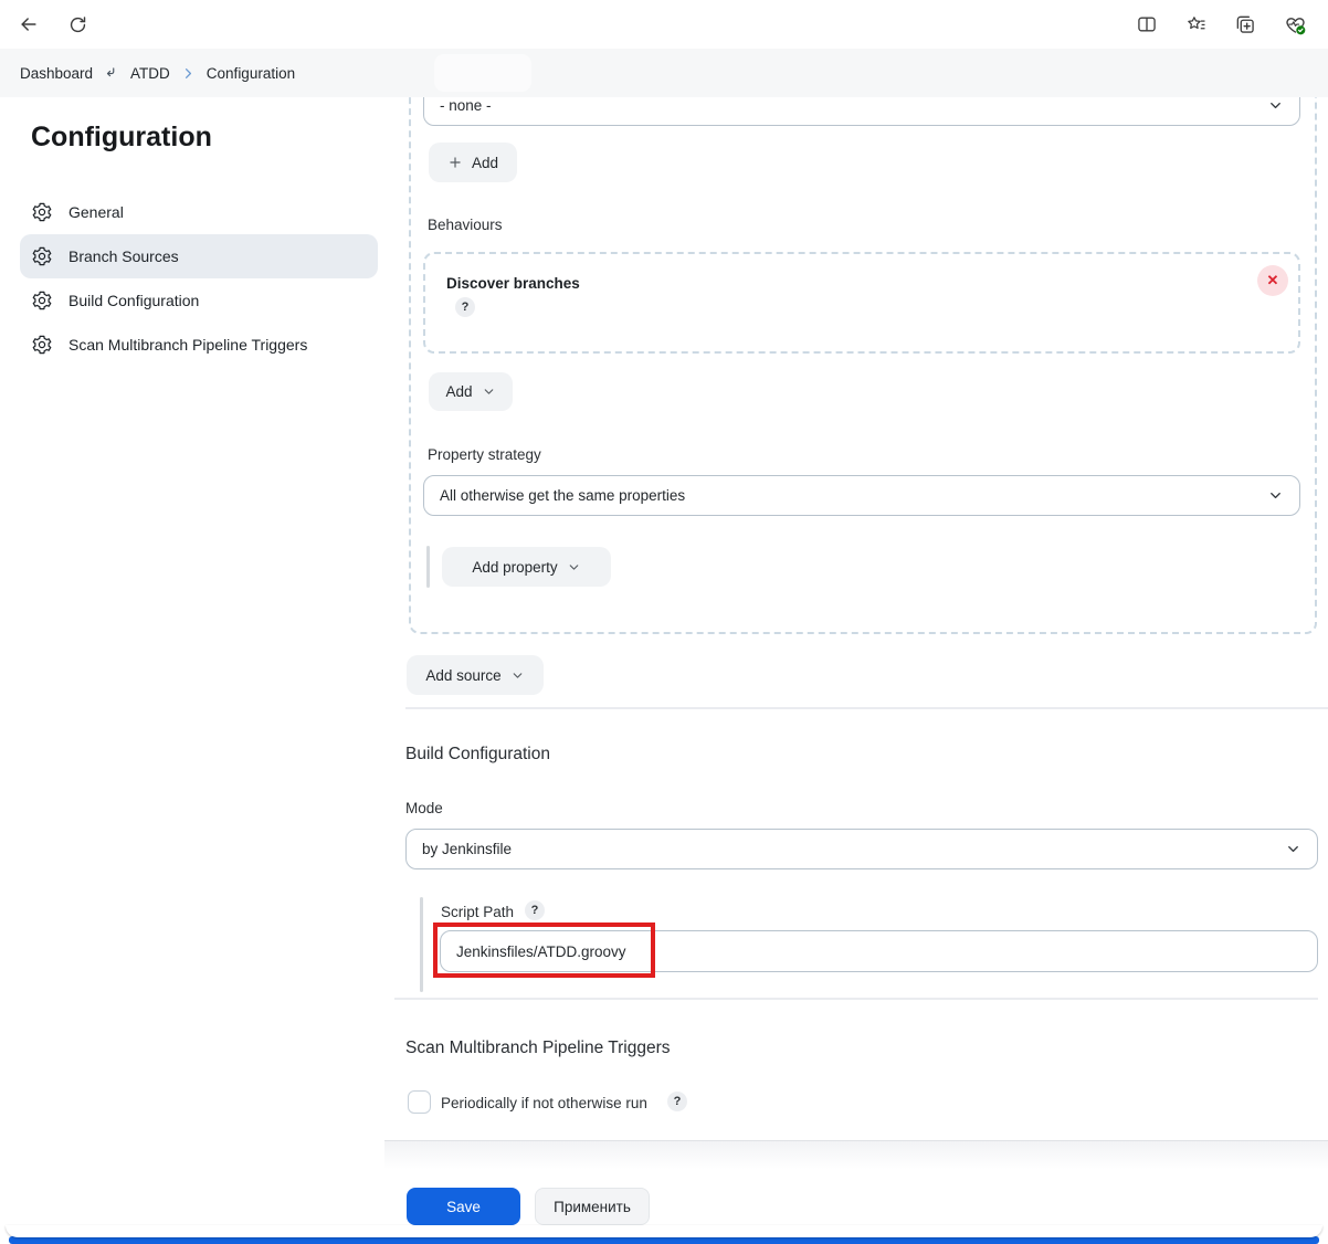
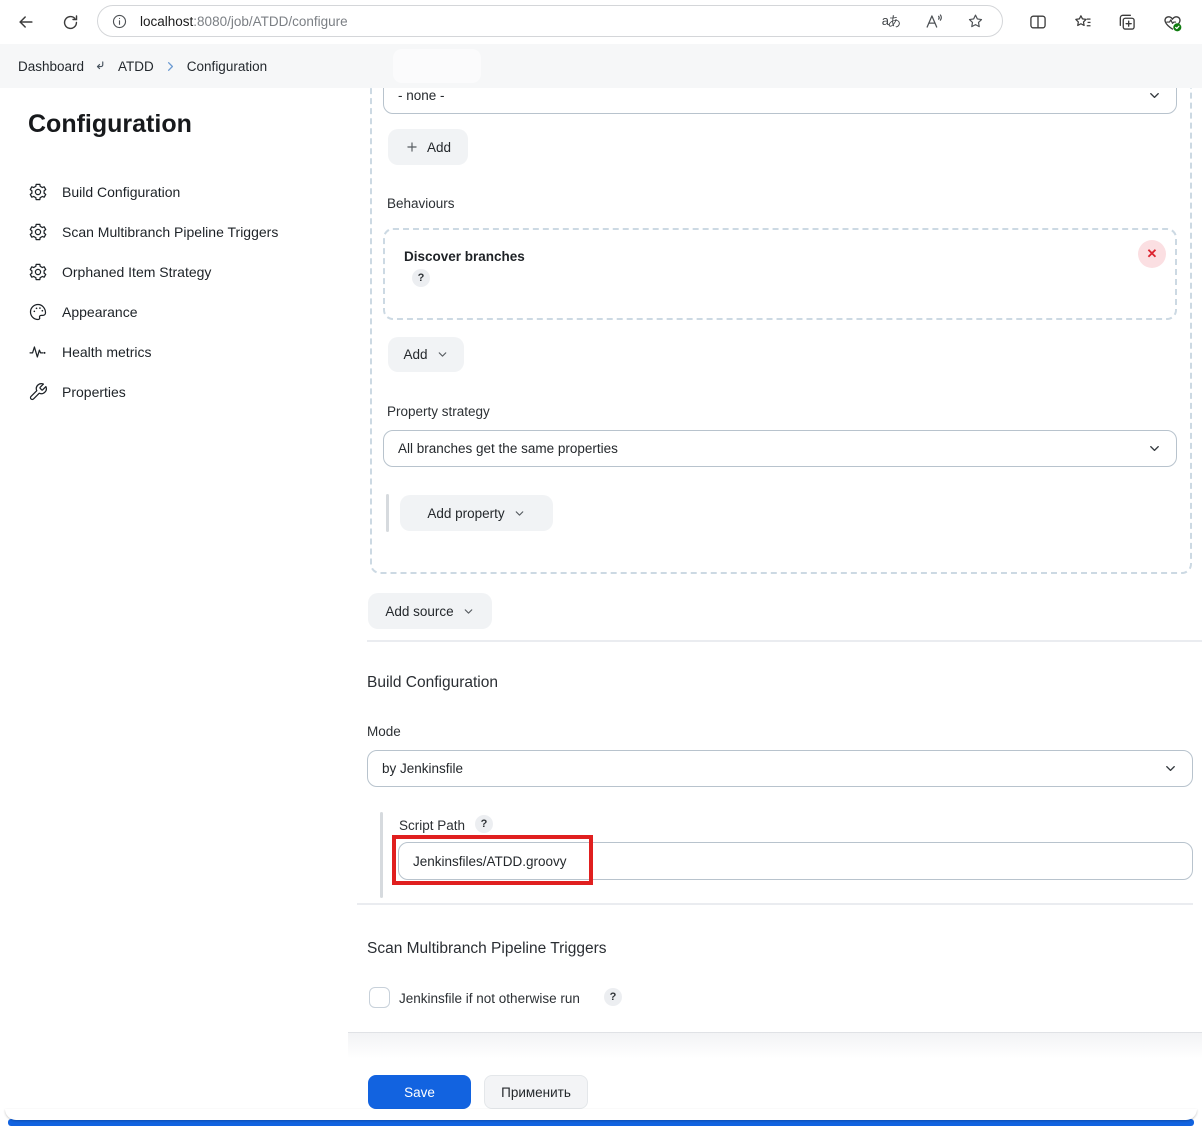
+ localhost:8080/job/ATDD/configure
+ aあ
  Dashboard
  ATDD
  Configuration
  Configuration
- General
- Branch Sources
  Build Configuration
  Scan Multibranch Pipeline Triggers
+ Orphaned Item Strategy
+ Appearance
+ Health metrics
+ Properties
  - none -
  Add
  Behaviours
  Discover branches
  ?
  ✕
  Add
  Property strategy
- All otherwise get the same properties
+ All branches get the same properties
  Add property
  Add source
  Build Configuration
  Mode
  by Jenkinsfile
  Script Path
  ?
  Jenkinsfiles/ATDD.groovy
  Scan Multibranch Pipeline Triggers
- Periodically if not otherwise run
+ Jenkinsfile if not otherwise run
  ?
  Save
  Применить
